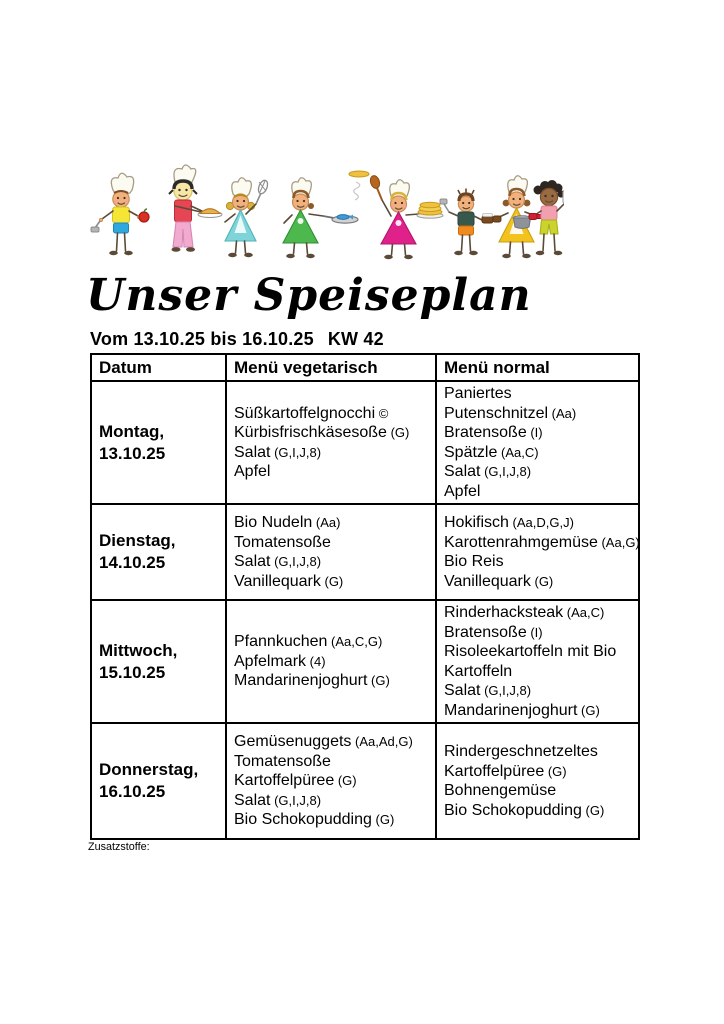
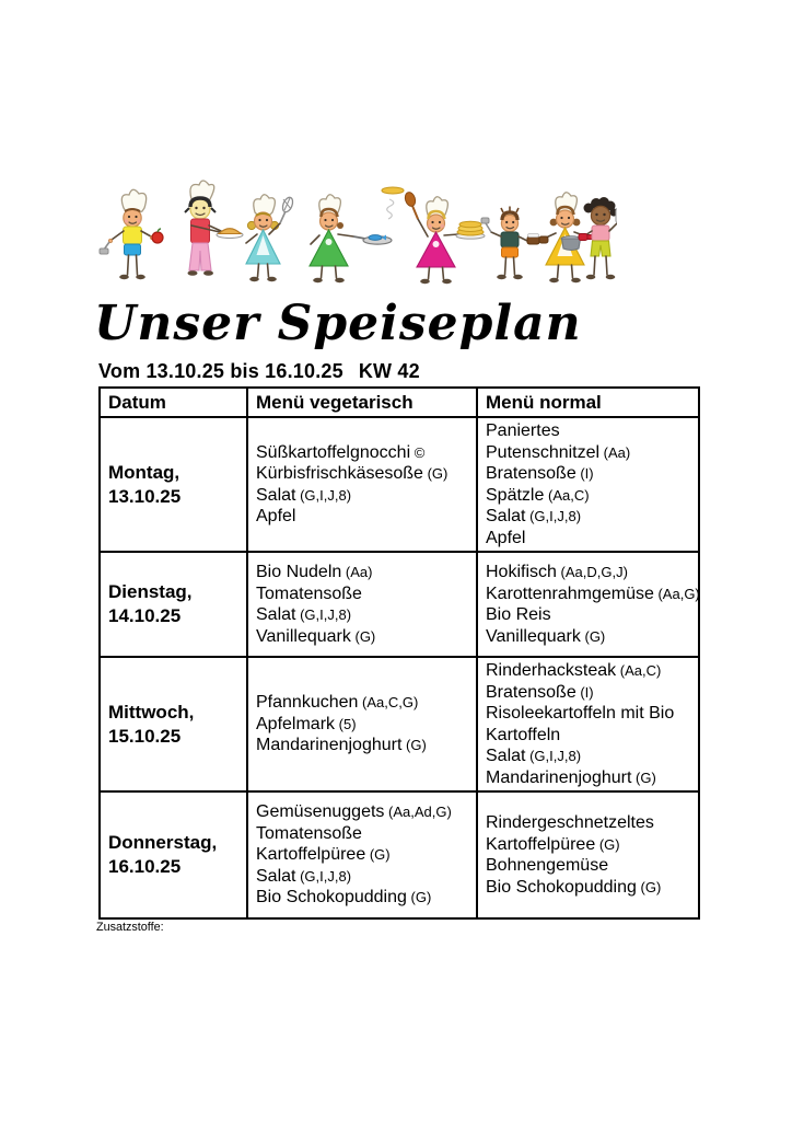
  Unser Speiseplan
  Vom 13.10.25 bis 16.10.25 KW 42
  Datum	Menü vegetarisch	Menü normal
  Montag,13.10.25	Süßkartoffelgnocchi ©Kürbisfrischkäsesoße (G)Salat (G,I,J,8)Apfel	Paniertes Putenschnitzel (Aa)Bratensoße (I)Spätzle (Aa,C)Salat (G,I,J,8)Apfel
  Dienstag,14.10.25	Bio Nudeln (Aa)TomatensoßeSalat (G,I,J,8)Vanillequark (G)	Hokifisch (Aa,D,G,J)Karottenrahmgemüse (Aa,G)Bio ReisVanillequark (G)
- Mittwoch,15.10.25	Pfannkuchen (Aa,C,G)Apfelmark (4)Mandarinenjoghurt (G)	Rinderhacksteak (Aa,C)Bratensoße (I)Risoleekartoffeln mit Bio KartoffelnSalat (G,I,J,8)Mandarinenjoghurt (G)
+ Mittwoch,15.10.25	Pfannkuchen (Aa,C,G)Apfelmark (5)Mandarinenjoghurt (G)	Rinderhacksteak (Aa,C)Bratensoße (I)Risoleekartoffeln mit Bio KartoffelnSalat (G,I,J,8)Mandarinenjoghurt (G)
  Donnerstag,16.10.25	Gemüsenuggets (Aa,Ad,G)TomatensoßeKartoffelpüree (G)Salat (G,I,J,8)Bio Schokopudding (G)	RindergeschnetzeltesKartoffelpüree (G)BohnengemüseBio Schokopudding (G)
  Zusatzstoffe:
